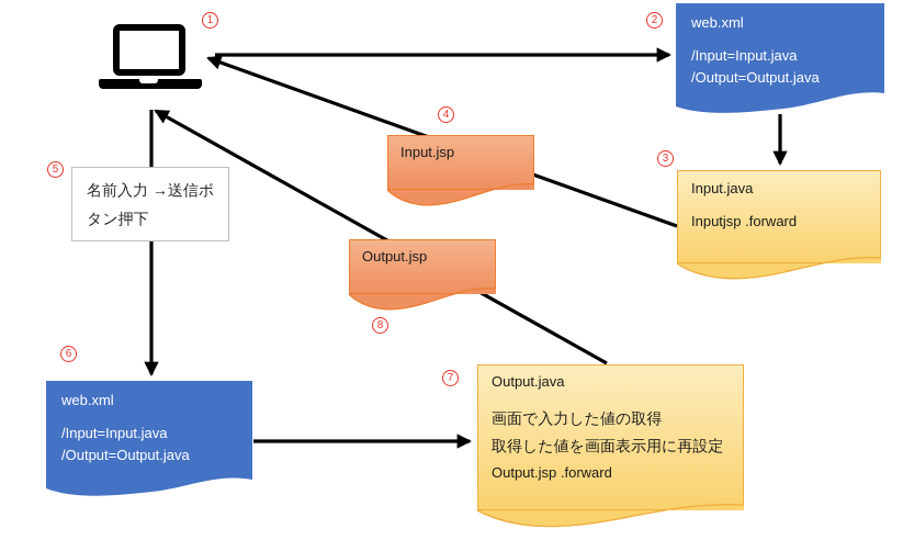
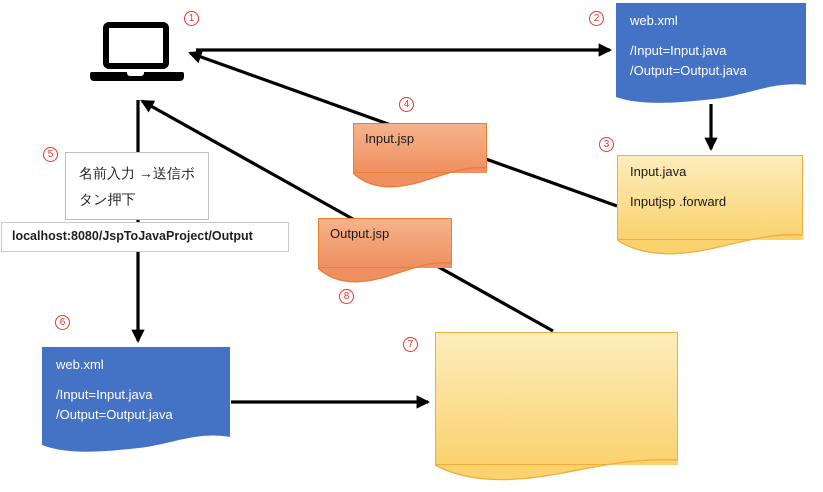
  1
  2
  3
  4
  5
  6
  7
  8
  web.xml
  /Input=Input.java
  /Output=Output.java
  Input.java
  Inputjsp .forward
  Input.jsp
  名前入力 →送信ボタン押下
+ localhost:8080/JspToJavaProject/Output
  web.xml
  /Input=Input.java
  /Output=Output.java
  Output.jsp
- Output.java
- 画面で入力した値の取得
- 取得した値を画面表示用に再設定
- Output.jsp .forward
